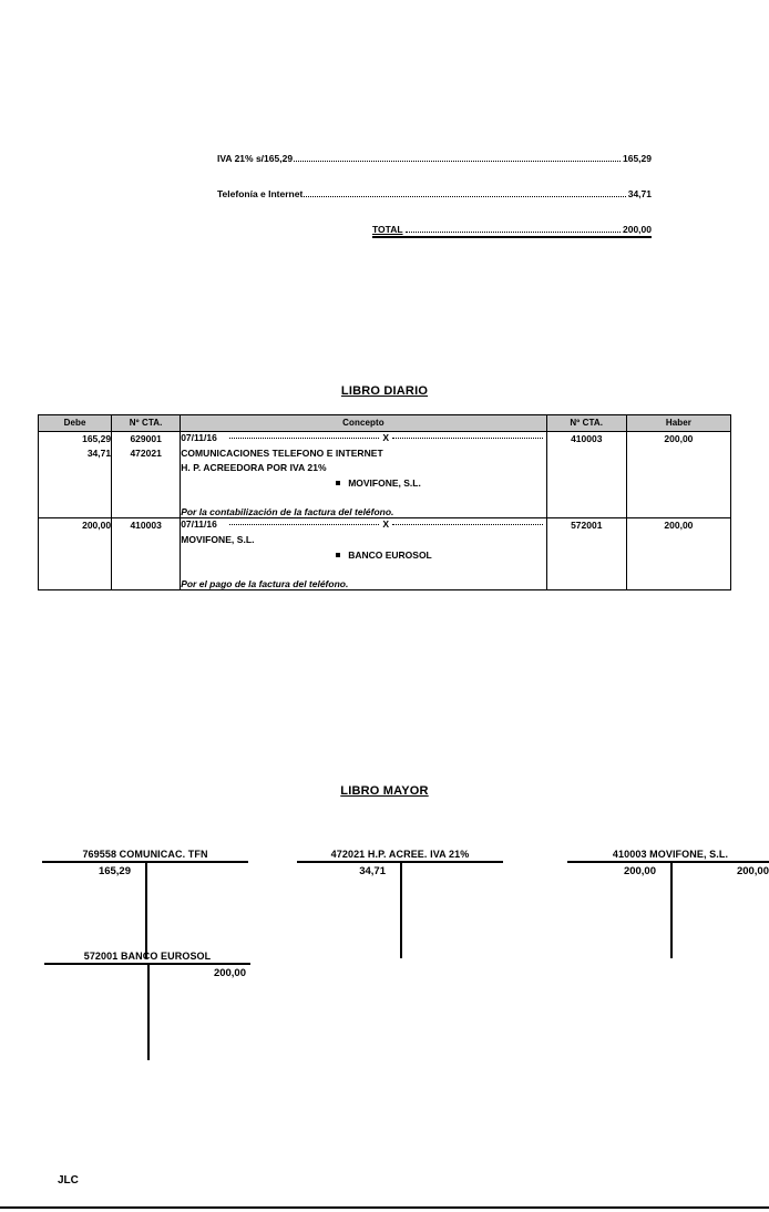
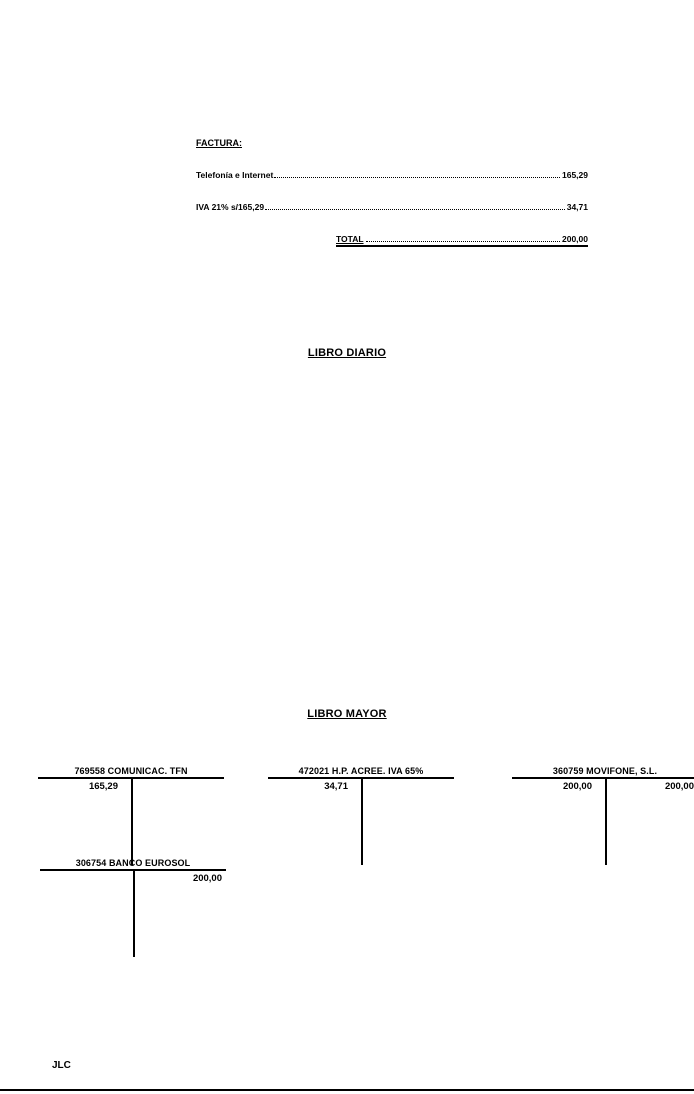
+ FACTURA:
- IVA 21% s/165,29
+ Telefonía e Internet
  165,29
- Telefonía e Internet
+ IVA 21% s/165,29
  34,71
  TOTAL
  200,00
  LIBRO DIARIO
- Debe	Nº CTA.	Concepto	Nº CTA.	Haber
- 165,29 34,71	629001 472021	07/11/16 X COMUNICACIONES TELEFONO E INTERNET H. P. ACREEDORA POR IVA 21% MOVIFONE, S.L. Por la contabilización de la factura del teléfono.	410003	200,00
- 200,00	410003	07/11/16 X MOVIFONE, S.L. BANCO EUROSOL Por el pago de la factura del teléfono.	572001	200,00
  LIBRO MAYOR
  769558 COMUNICAC. TFN
  165,29
- 472021 H.P. ACREE. IVA 21%
+ 472021 H.P. ACREE. IVA 65%
  34,71
- 410003 MOVIFONE, S.L.
+ 360759 MOVIFONE, S.L.
  200,00
  200,00
- 572001 BANCO EUROSOL
+ 306754 BANCO EUROSOL
  200,00
  JLC
